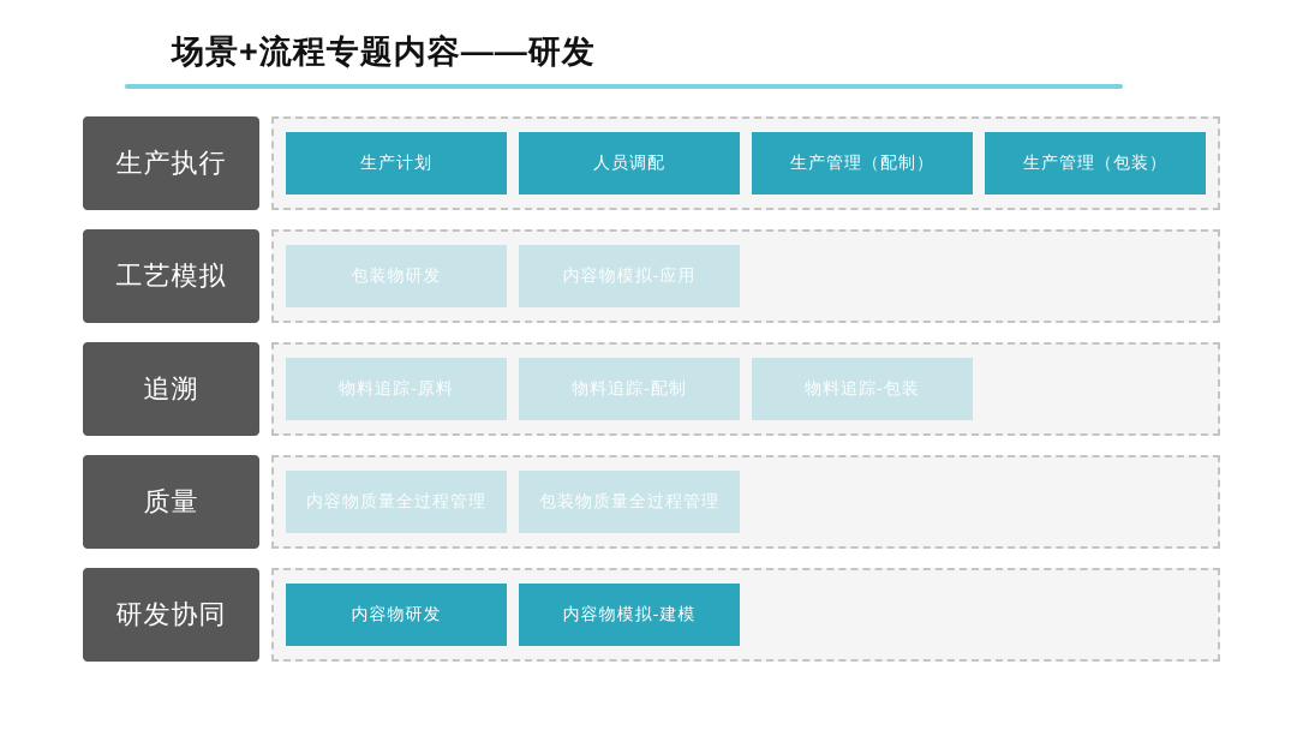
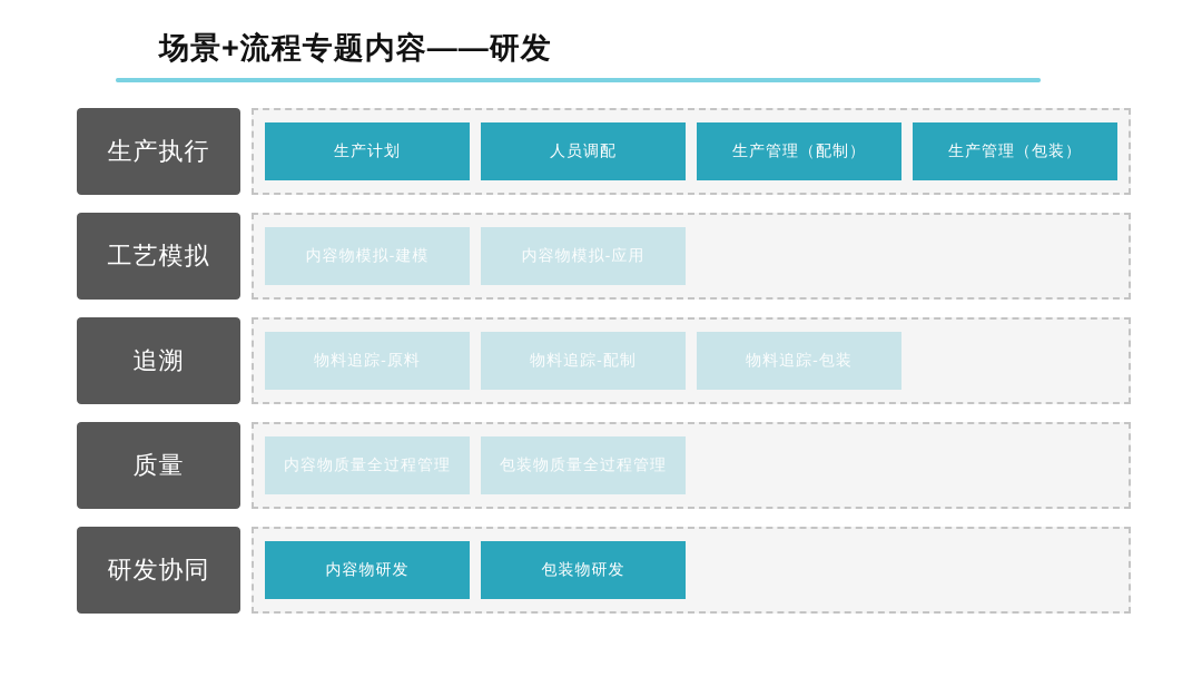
  场景+流程专题内容——研发
  生产执行
  生产计划
  人员调配
  生产管理（配制）
  生产管理（包装）
  工艺模拟
- 包装物研发
+ 内容物模拟-建模
  内容物模拟-应用
  追溯
  物料追踪-原料
  物料追踪-配制
  物料追踪-包装
  质量
  内容物质量全过程管理
  包装物质量全过程管理
  研发协同
  内容物研发
- 内容物模拟-建模
+ 包装物研发
